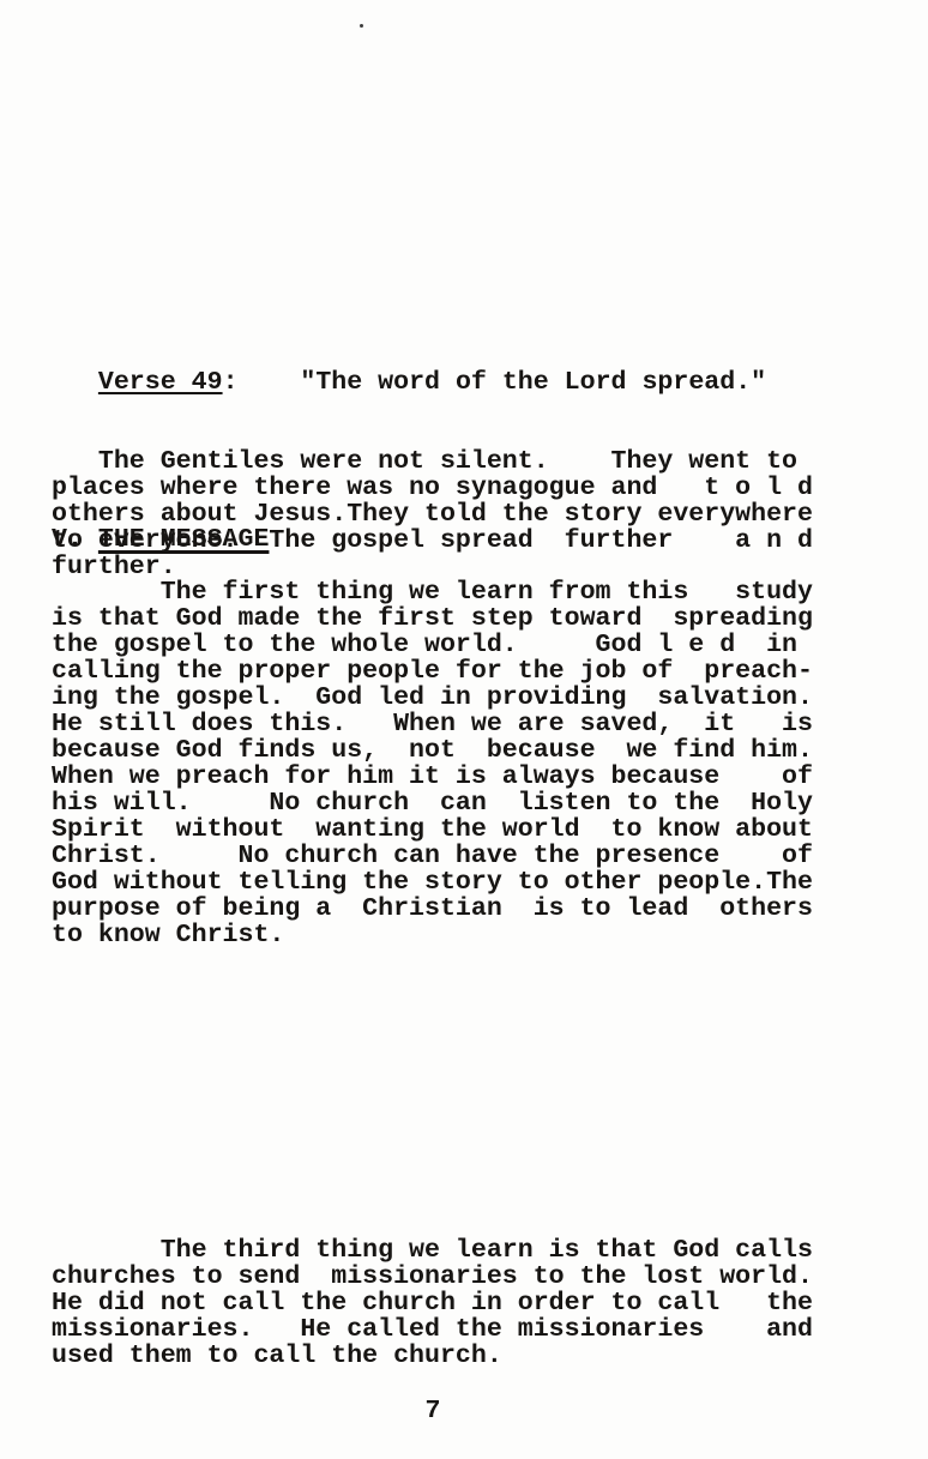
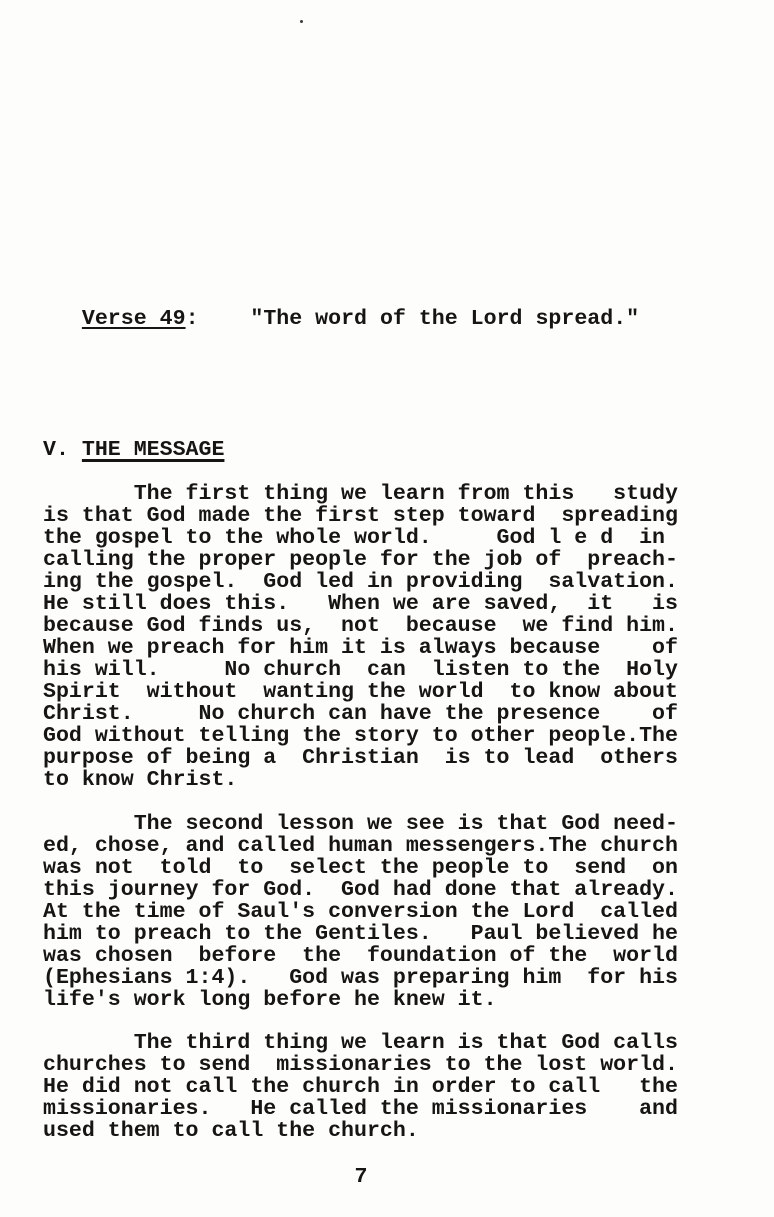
  Verse 49: "The word of the Lord spread."
- The Gentiles were not silent. They went to
- places where there was no synagogue and t o l d
- others about Jesus.They told the story everywhere
- to everyone. The gospel spread further a n d
- further.
  V. THE MESSAGE
  The first thing we learn from this study
  is that God made the first step toward spreading
  the gospel to the whole world. God l e d in
  calling the proper people for the job of preach-
  ing the gospel. God led in providing salvation.
  He still does this. When we are saved, it is
  because God finds us, not because we find him.
  When we preach for him it is always because of
  his will. No church can listen to the Holy
  Spirit without wanting the world to know about
  Christ. No church can have the presence of
  God without telling the story to other people.The
  purpose of being a Christian is to lead others
  to know Christ.
+ The second lesson we see is that God need-
+ ed, chose, and called human messengers.The church
+ was not told to select the people to send on
+ this journey for God. God had done that already.
+ At the time of Saul's conversion the Lord called
+ him to preach to the Gentiles. Paul believed he
+ was chosen before the foundation of the world
+ (Ephesians 1:4). God was preparing him for his
+ life's work long before he knew it.
  The third thing we learn is that God calls
  churches to send missionaries to the lost world.
  He did not call the church in order to call the
  missionaries. He called the missionaries and
  used them to call the church.
  7
